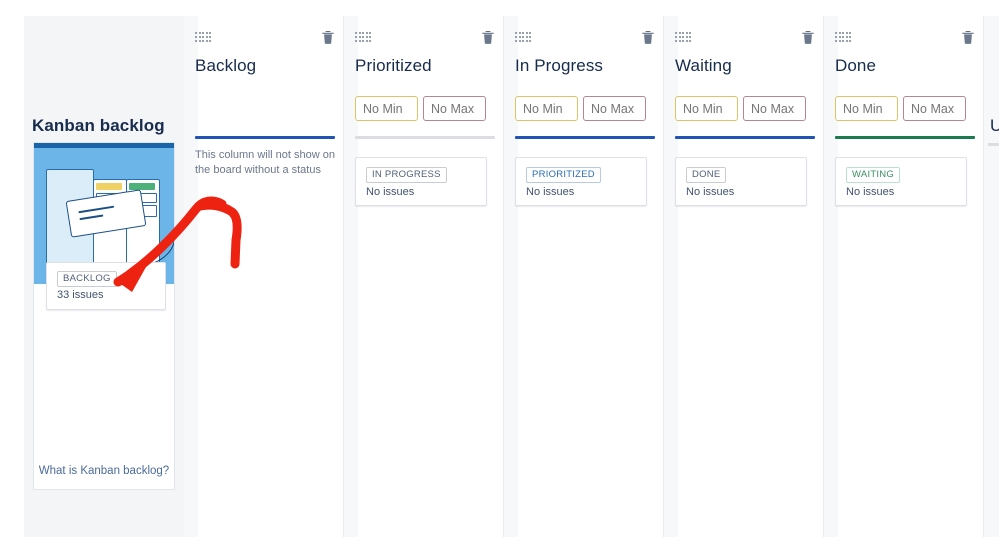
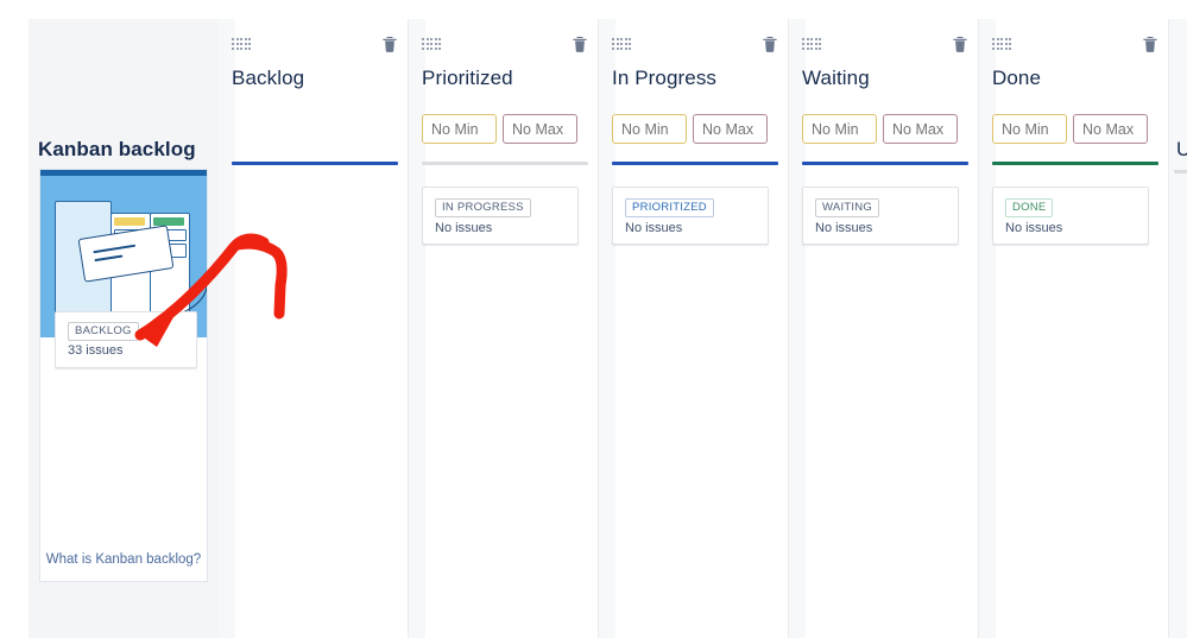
  Kanban backlog
  BACKLOG
  33 issues
  What is Kanban backlog?
  Backlog
- This column will not show on the board without a status
  Prioritized
  No Min
  No Max
  IN PROGRESS
  No issues
  In Progress
  No Min
  No Max
  PRIORITIZED
  No issues
  Waiting
  No Min
  No Max
- DONE
+ WAITING
  No issues
  Done
  No Min
  No Max
- WAITING
+ DONE
  No issues
  U
